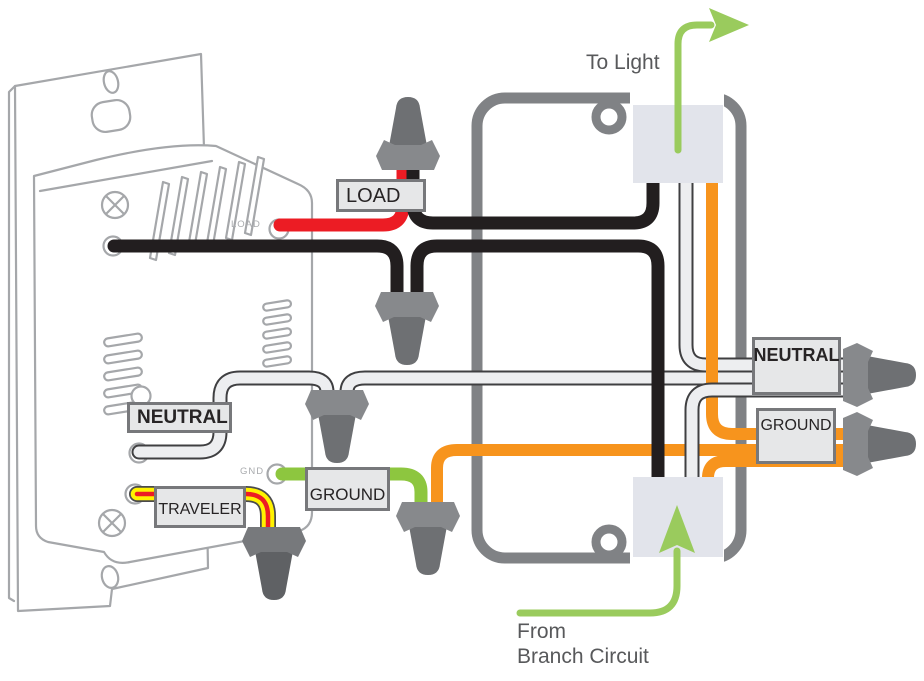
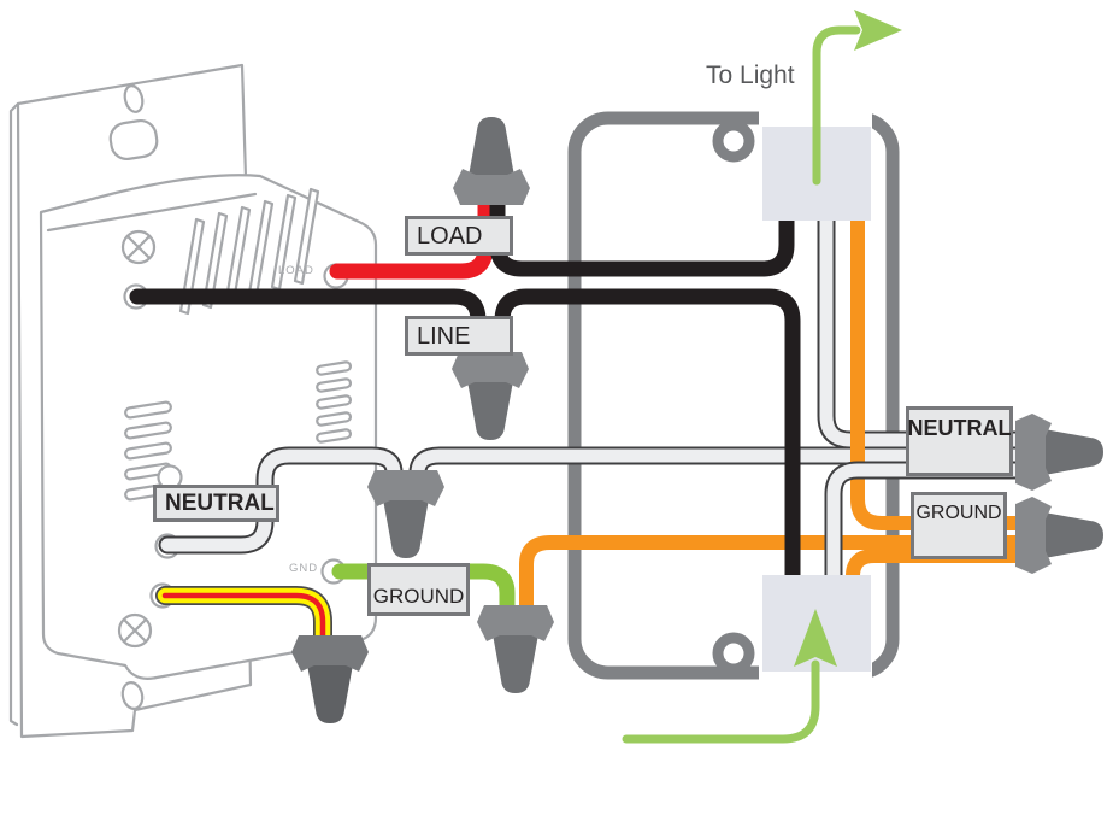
  LOAD
+ LINE
  NEUTRAL
- TRAVELER
  GROUND
  NEUTRAL
  GROUND
  To Light
- From
- Branch Circuit
  LOAD
  GND
